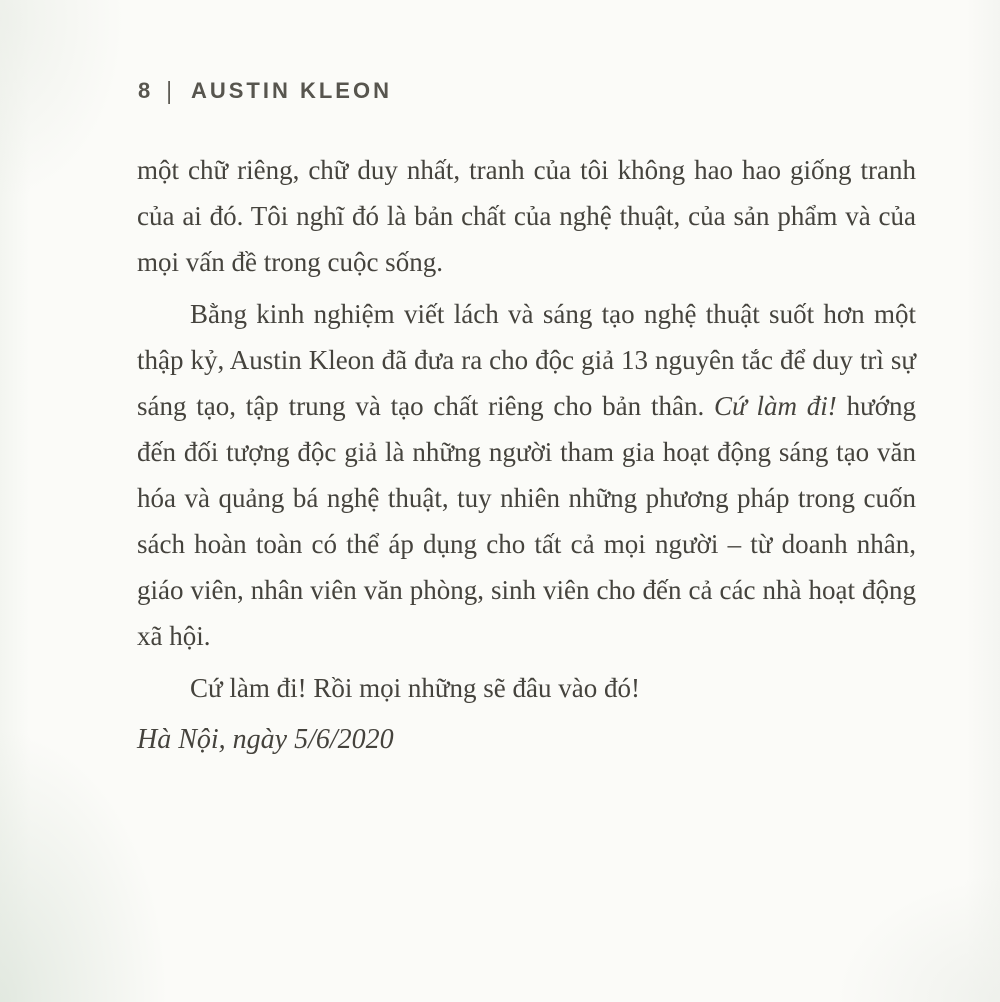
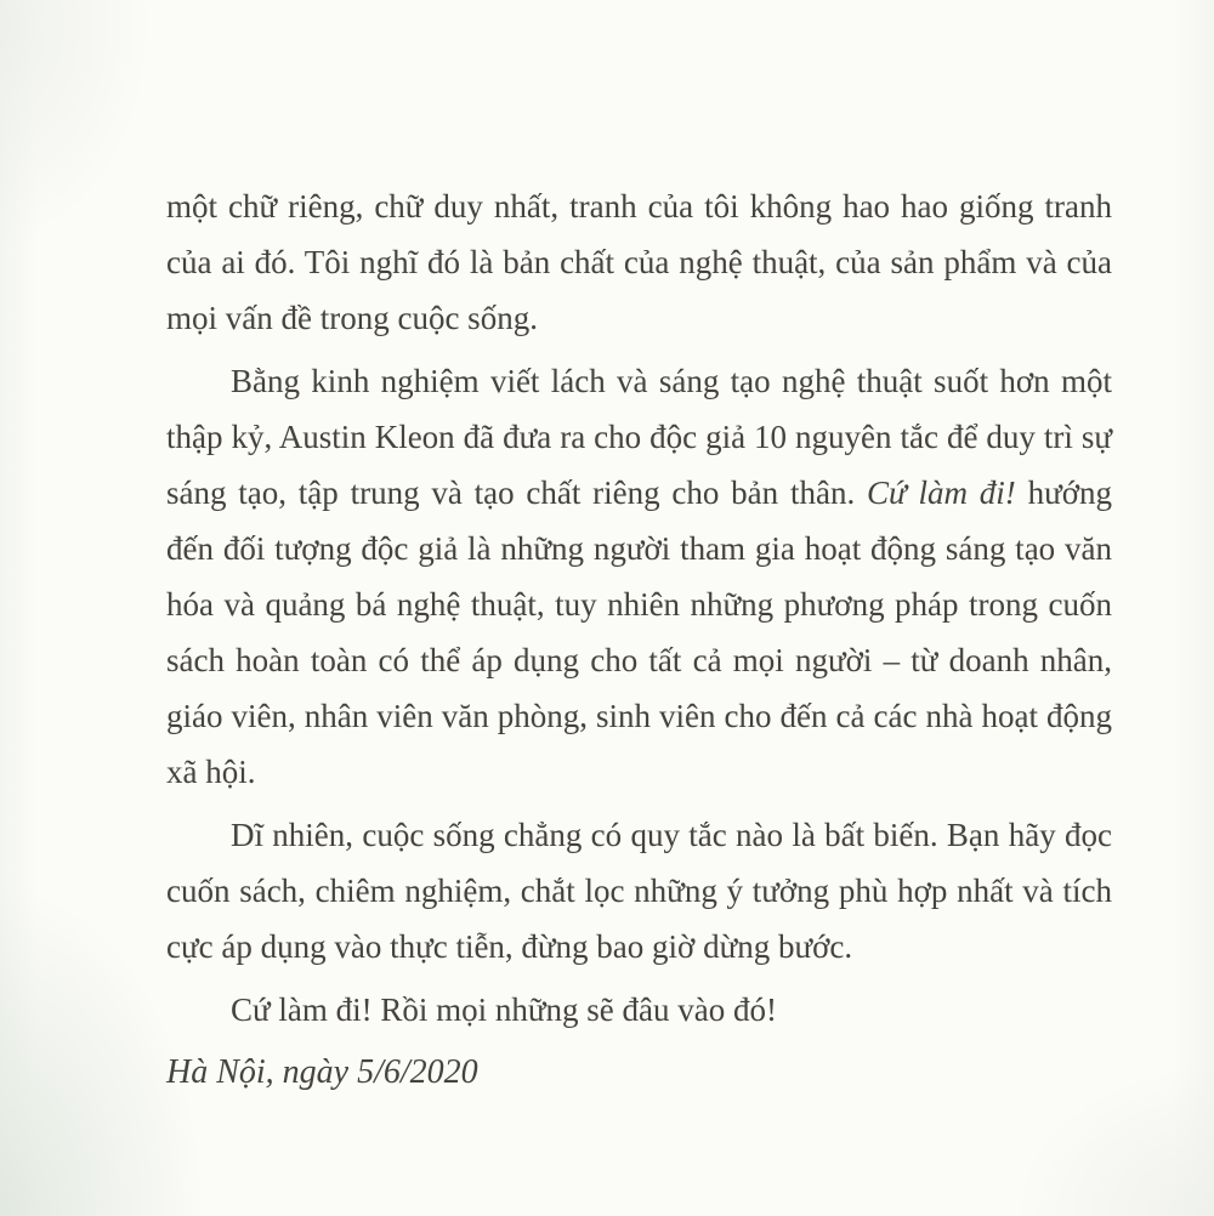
- 8
- |
- AUSTIN KLEON
  một chữ riêng, chữ duy nhất, tranh của tôi không hao hao giống tranh của ai đó. Tôi nghĩ đó là bản chất của nghệ thuật, của sản phẩm và của mọi vấn đề trong cuộc sống.
- Bằng kinh nghiệm viết lách và sáng tạo nghệ thuật suốt hơn một thập kỷ, Austin Kleon đã đưa ra cho độc giả 13 nguyên tắc để duy trì sự sáng tạo, tập trung và tạo chất riêng cho bản thân. Cứ làm đi! hướng đến đối tượng độc giả là những người tham gia hoạt động sáng tạo văn hóa và quảng bá nghệ thuật, tuy nhiên những phương pháp trong cuốn sách hoàn toàn có thể áp dụng cho tất cả mọi người – từ doanh nhân, giáo viên, nhân viên văn phòng, sinh viên cho đến cả các nhà hoạt động xã hội.
+ Bằng kinh nghiệm viết lách và sáng tạo nghệ thuật suốt hơn một thập kỷ, Austin Kleon đã đưa ra cho độc giả 10 nguyên tắc để duy trì sự sáng tạo, tập trung và tạo chất riêng cho bản thân. Cứ làm đi! hướng đến đối tượng độc giả là những người tham gia hoạt động sáng tạo văn hóa và quảng bá nghệ thuật, tuy nhiên những phương pháp trong cuốn sách hoàn toàn có thể áp dụng cho tất cả mọi người – từ doanh nhân, giáo viên, nhân viên văn phòng, sinh viên cho đến cả các nhà hoạt động xã hội.
+ Dĩ nhiên, cuộc sống chẳng có quy tắc nào là bất biến. Bạn hãy đọc cuốn sách, chiêm nghiệm, chắt lọc những ý tưởng phù hợp nhất và tích cực áp dụng vào thực tiễn, đừng bao giờ dừng bước.
  Cứ làm đi! Rồi mọi những sẽ đâu vào đó!
  Hà Nội, ngày 5/6/2020
